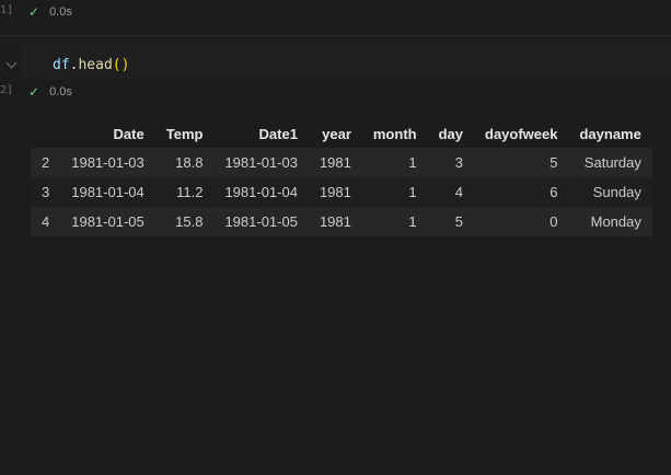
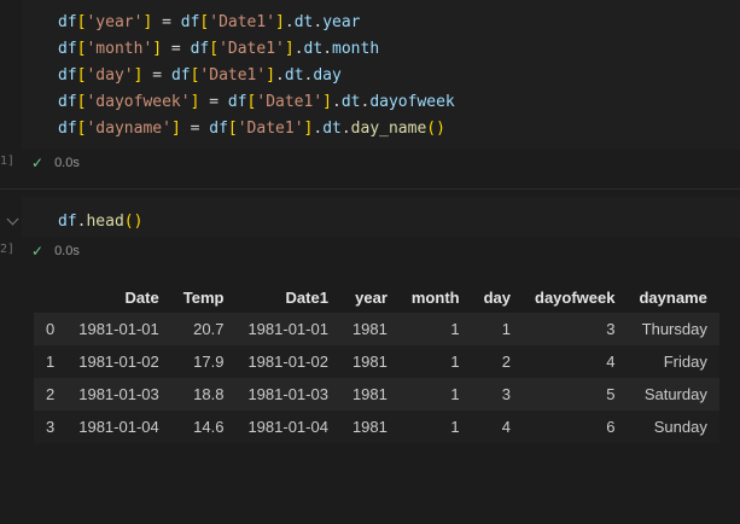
+ df['year'] = df['Date1'].dt.year
+ df['month'] = df['Date1'].dt.month
+ df['day'] = df['Date1'].dt.day
+ df['dayofweek'] = df['Date1'].dt.dayofweek
+ df['dayname'] = df['Date1'].dt.day_name()
  1]
  ✓
  0.0s
  df.head()
  2]
  ✓
  0.0s
  	Date	Temp	Date1	year	month	day	dayofweek	dayname
+ 0	1981-01-01	20.7	1981-01-01	1981	1	1	3	Thursday
+ 1	1981-01-02	17.9	1981-01-02	1981	1	2	4	Friday
  2	1981-01-03	18.8	1981-01-03	1981	1	3	5	Saturday
- 3	1981-01-04	11.2	1981-01-04	1981	1	4	6	Sunday
+ 3	1981-01-04	14.6	1981-01-04	1981	1	4	6	Sunday
- 4	1981-01-05	15.8	1981-01-05	1981	1	5	0	Monday
